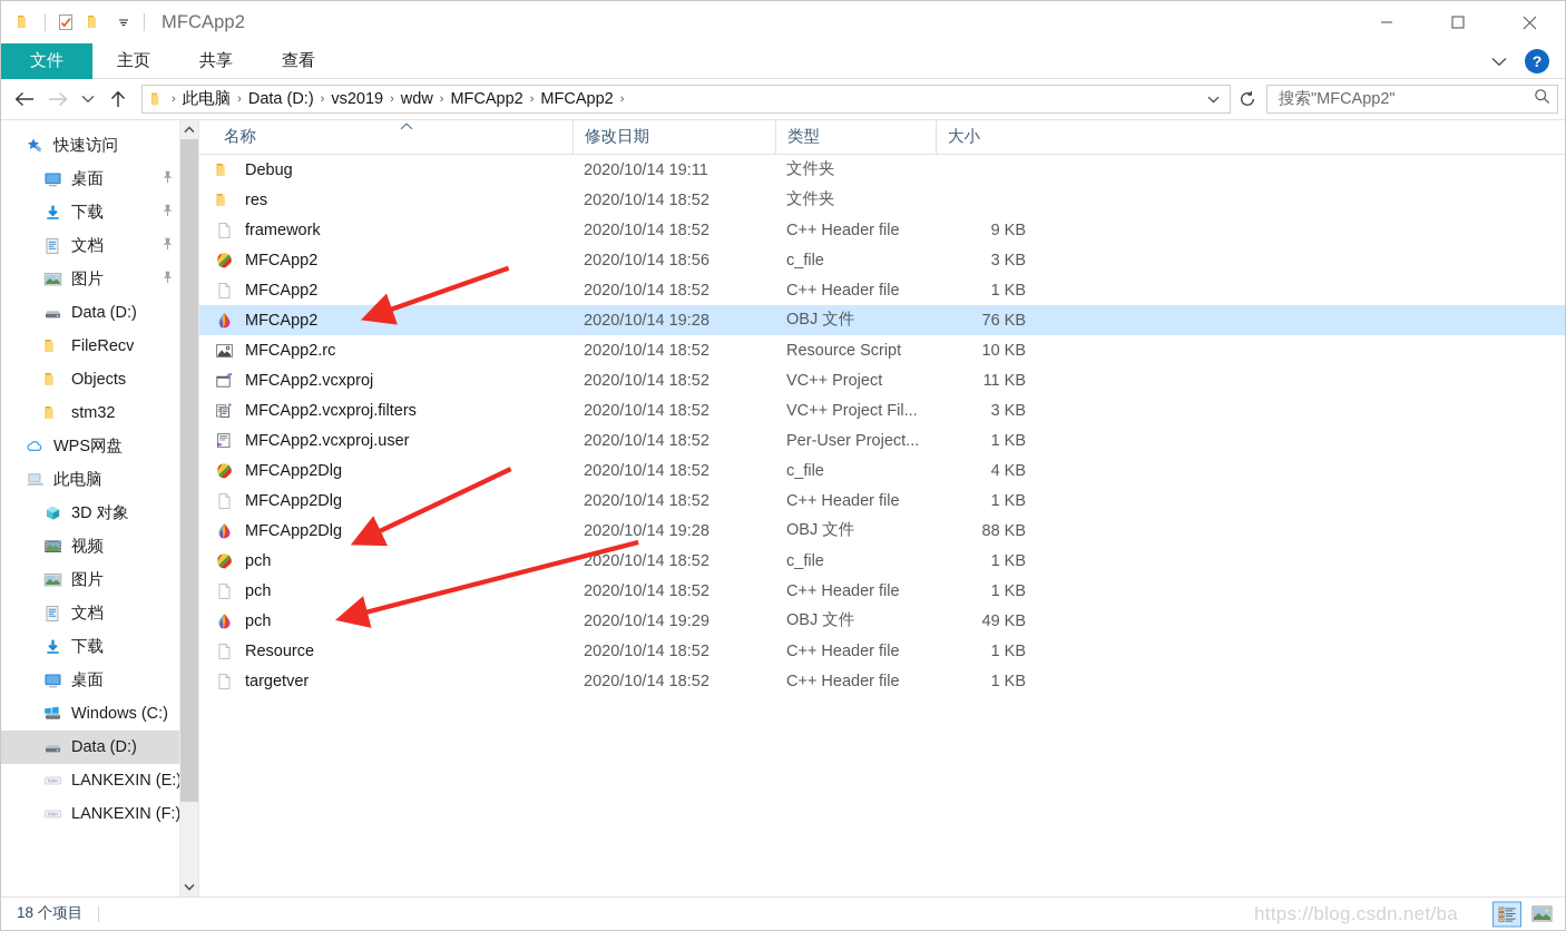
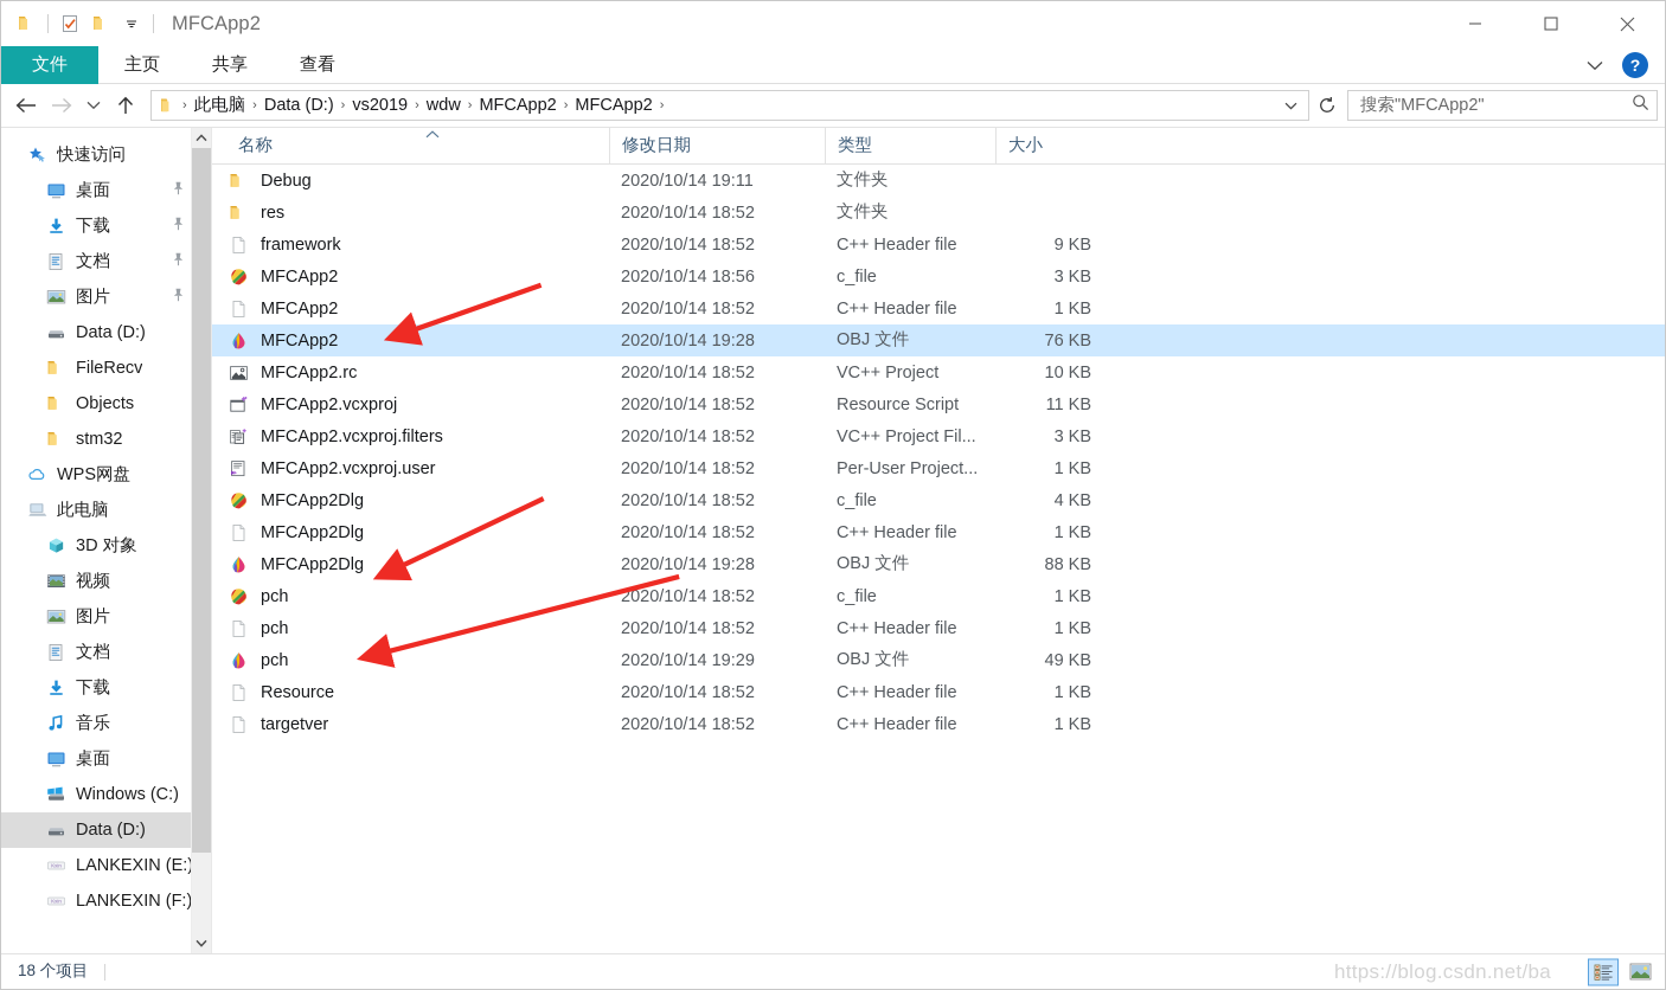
  MFCApp2
  文件
  主页
  共享
  查看
  ?
  ›
  此电脑
  ›
  Data (D:)
  ›
  vs2019
  ›
  wdw
  ›
  MFCApp2
  ›
  MFCApp2
  ›
  搜索"MFCApp2"
  快速访问
  桌面
  下载
  文档
  图片
  Data (D:)
  FileRecv
  Objects
  stm32
  WPS网盘
  此电脑
  3D 对象
  视频
  图片
  文档
  下载
+ 音乐
  桌面
  Windows (C:)
  Data (D:)
  LANKEXIN (E:
  LANKEXIN (F:)
  名称
  修改日期
  类型
  大小
  Debug
  2020/10/14 19:11
  文件夹
  res
  2020/10/14 18:52
  文件夹
  framework
  2020/10/14 18:52
  C++ Header file
  9 KB
  MFCApp2
  2020/10/14 18:56
  c_file
  3 KB
  MFCApp2
  2020/10/14 18:52
  C++ Header file
  1 KB
  MFCApp2
  2020/10/14 19:28
  OBJ 文件
  76 KB
  MFCApp2.rc
  2020/10/14 18:52
- Resource Script
+ VC++ Project
  10 KB
  MFCApp2.vcxproj
  2020/10/14 18:52
- VC++ Project
+ Resource Script
  11 KB
  MFCApp2.vcxproj.filters
  2020/10/14 18:52
  VC++ Project Fil...
  3 KB
  MFCApp2.vcxproj.user
  2020/10/14 18:52
  Per-User Project...
  1 KB
  MFCApp2Dlg
  2020/10/14 18:52
  c_file
  4 KB
  MFCApp2Dlg
  2020/10/14 18:52
  C++ Header file
  1 KB
  MFCApp2Dlg
  2020/10/14 19:28
  OBJ 文件
  88 KB
  pch
  2020/10/14 18:52
  c_file
  1 KB
  pch
  2020/10/14 18:52
  C++ Header file
  1 KB
  pch
  2020/10/14 19:29
  OBJ 文件
  49 KB
  Resource
  2020/10/14 18:52
  C++ Header file
  1 KB
  targetver
  2020/10/14 18:52
  C++ Header file
  1 KB
  18 个项目
  https://blog.csdn.net/ba
